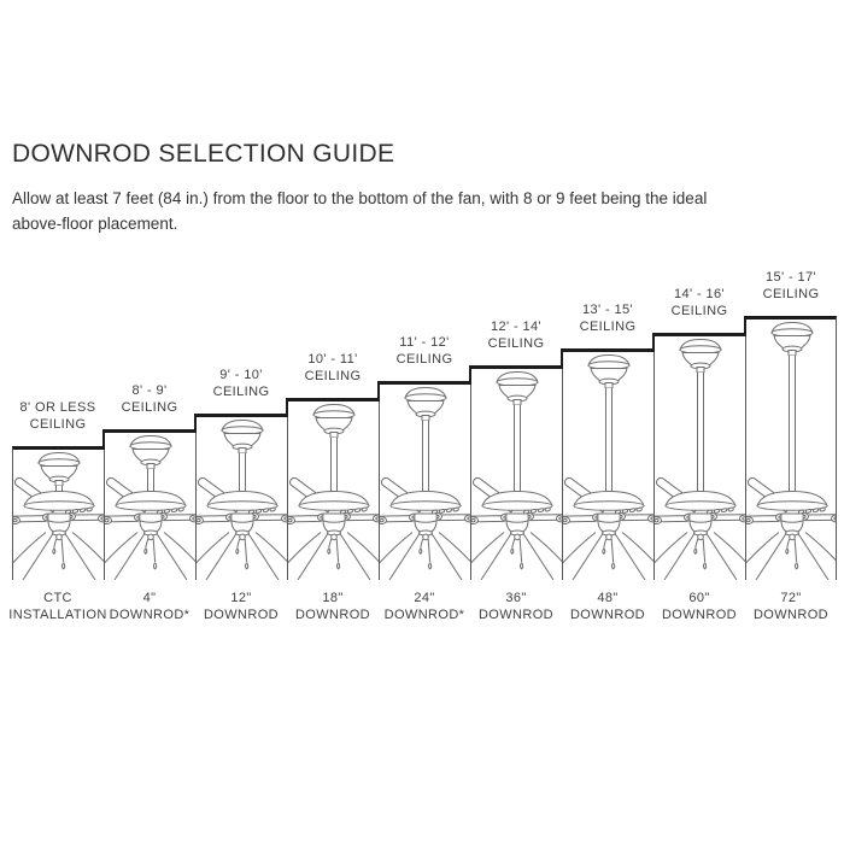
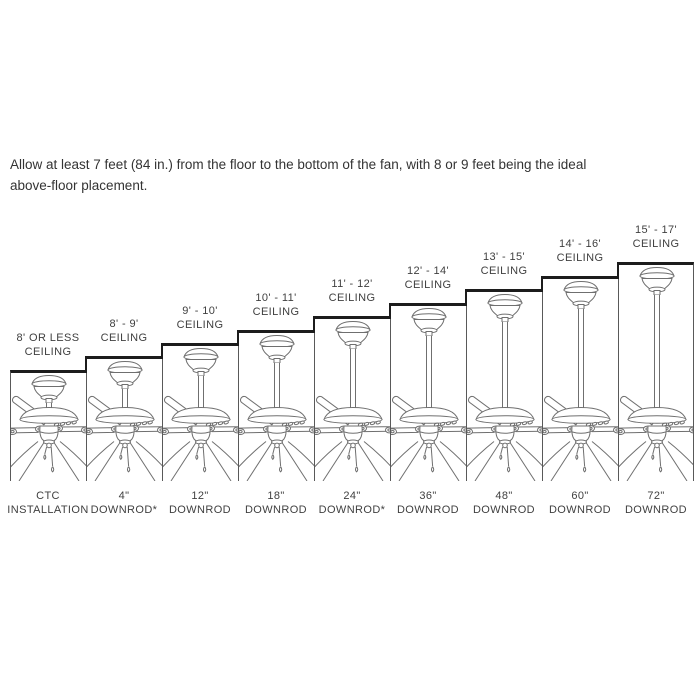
- DOWNROD SELECTION GUIDE
  Allow at least 7 feet (84 in.) from the floor to the bottom of the fan, with 8 or 9 feet being the ideal
  above-floor placement.
  8' OR LESS
  CEILING
  8' - 9'
  CEILING
  9' - 10'
  CEILING
  10' - 11'
  CEILING
  11' - 12'
  CEILING
  12' - 14'
  CEILING
  13' - 15'
  CEILING
  14' - 16'
  CEILING
  15' - 17'
  CEILING
  CTC
  INSTALLATION
  4"
  DOWNROD*
  12"
  DOWNROD
  18"
  DOWNROD
  24"
  DOWNROD*
  36"
  DOWNROD
  48"
  DOWNROD
  60"
  DOWNROD
  72"
  DOWNROD
